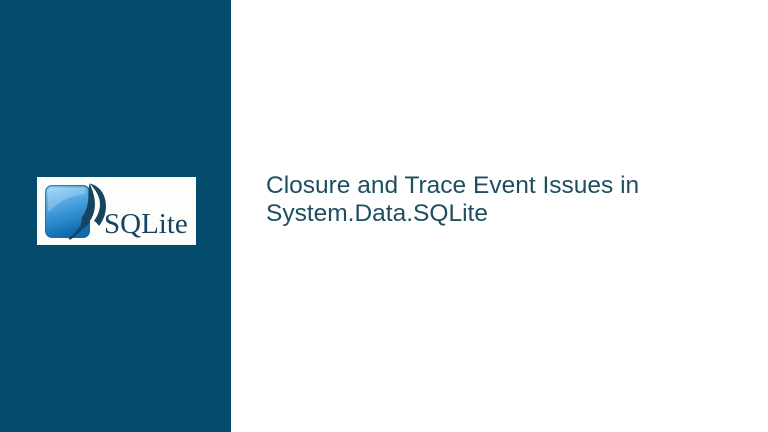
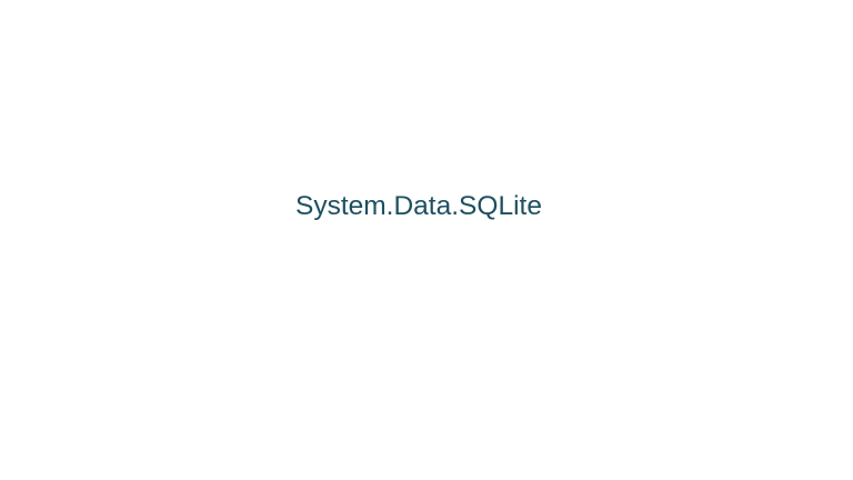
- SQLite
- Closure and Trace Event Issues in
  System.Data.SQLite
